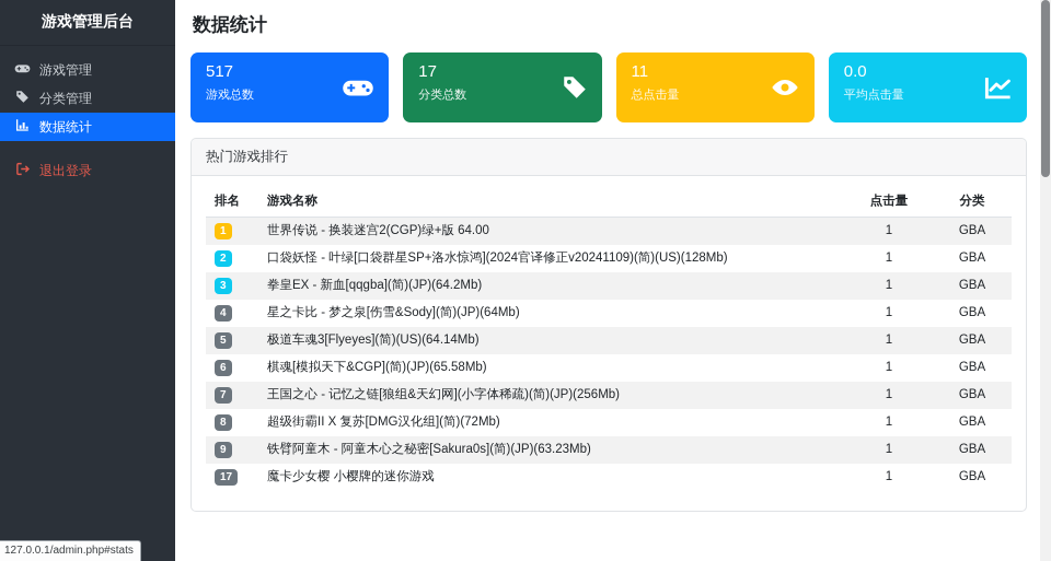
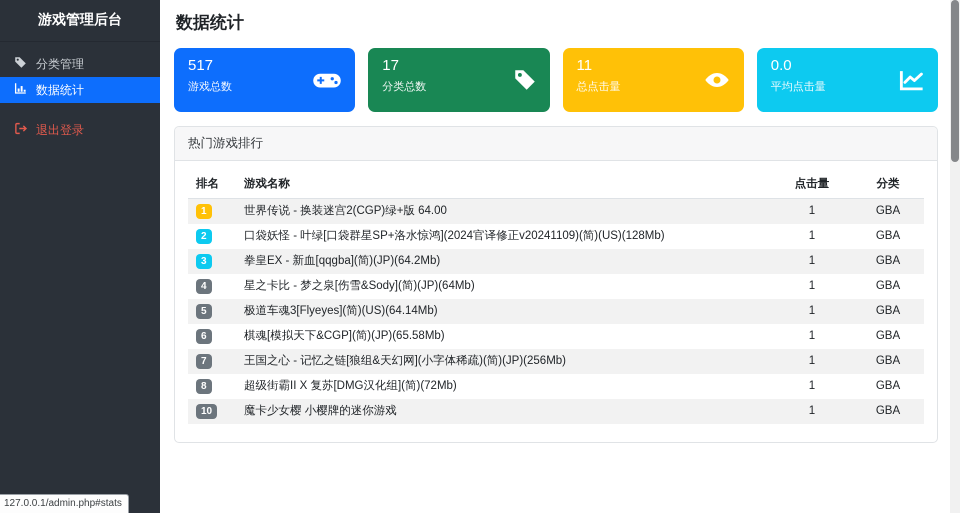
  游戏管理后台
- 游戏管理
  分类管理
  数据统计
  退出登录
  数据统计
  517
  游戏总数
  17
  分类总数
  11
  总点击量
  0.0
  平均点击量
  热门游戏排行
  排名	游戏名称	点击量	分类
  1	世界传说 - 换装迷宫2(CGP)绿+版 64.00	1	GBA
  2	口袋妖怪 - 叶绿[口袋群星SP+洛水惊鸿](2024官译修正v20241109)(简)(US)(128Mb)	1	GBA
  3	拳皇EX - 新血[qqgba](简)(JP)(64.2Mb)	1	GBA
  4	星之卡比 - 梦之泉[伤雪&Sody](简)(JP)(64Mb)	1	GBA
  5	极道车魂3[Flyeyes](简)(US)(64.14Mb)	1	GBA
  6	棋魂[模拟天下&CGP](简)(JP)(65.58Mb)	1	GBA
  7	王国之心 - 记忆之链[狼组&天幻网](小字体稀疏)(简)(JP)(256Mb)	1	GBA
  8	超级街霸II X 复苏[DMG汉化组](简)(72Mb)	1	GBA
- 9	铁臂阿童木 - 阿童木心之秘密[Sakura0s](简)(JP)(63.23Mb)	1	GBA
- 17	魔卡少女樱 小樱牌的迷你游戏	1	GBA
+ 10	魔卡少女樱 小樱牌的迷你游戏	1	GBA
  127.0.0.1/admin.php#stats
